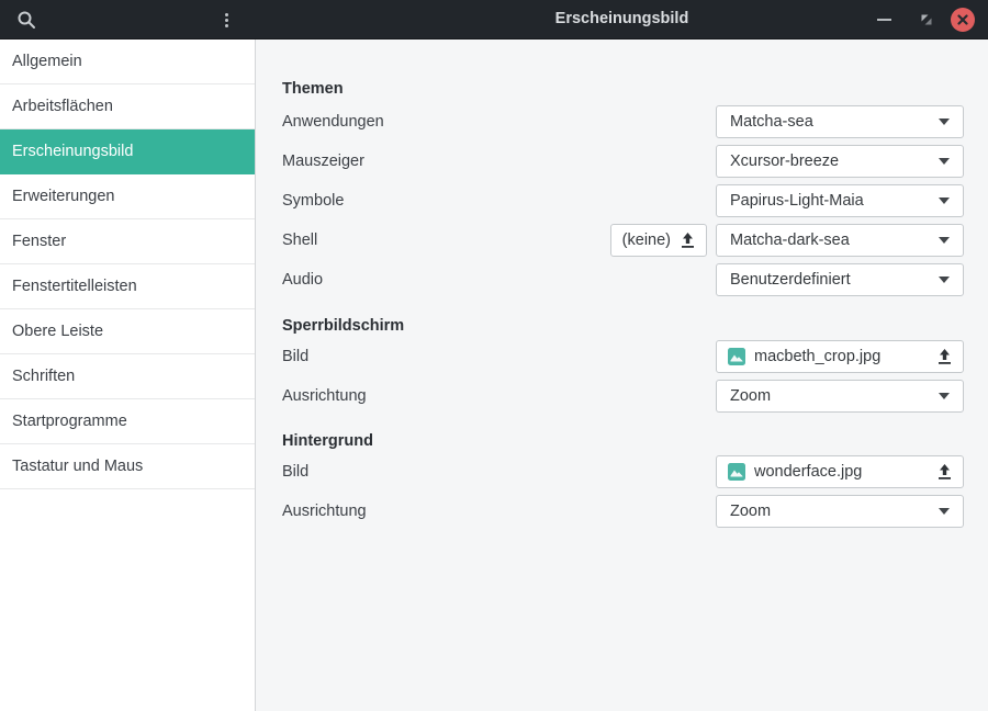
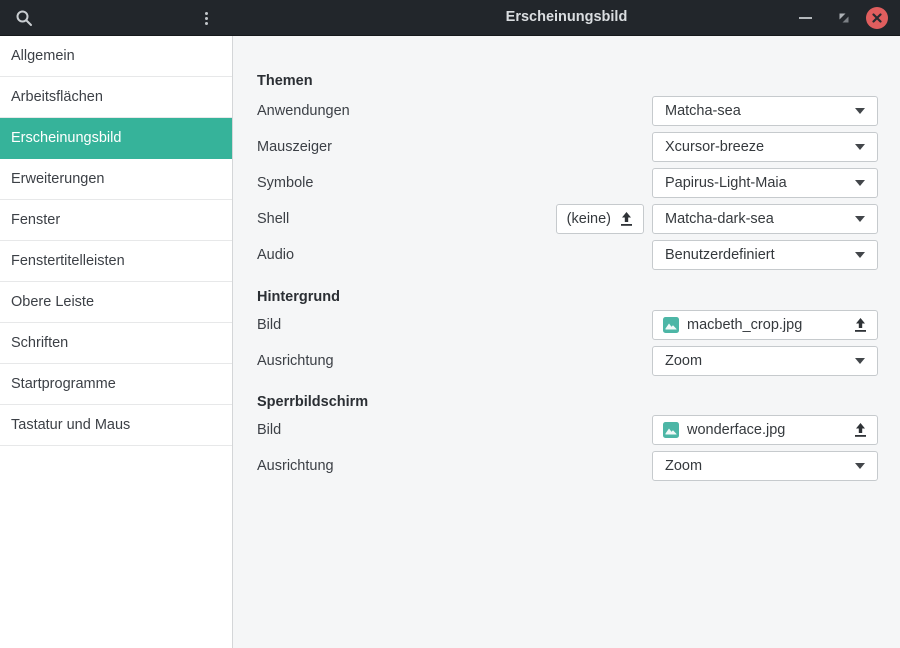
  Erscheinungsbild
  Allgemein
  Arbeitsflächen
  Erscheinungsbild
  Erweiterungen
  Fenster
  Fenstertitelleisten
  Obere Leiste
  Schriften
  Startprogramme
  Tastatur und Maus
  Themen
  Anwendungen
  Matcha-sea
  Mauszeiger
  Xcursor-breeze
  Symbole
  Papirus-Light-Maia
  Shell
  (keine)
  Matcha-dark-sea
  Audio
  Benutzerdefiniert
- Sperrbildschirm
+ Hintergrund
  Bild
  macbeth_crop.jpg
  Ausrichtung
  Zoom
- Hintergrund
+ Sperrbildschirm
  Bild
  wonderface.jpg
  Ausrichtung
  Zoom
